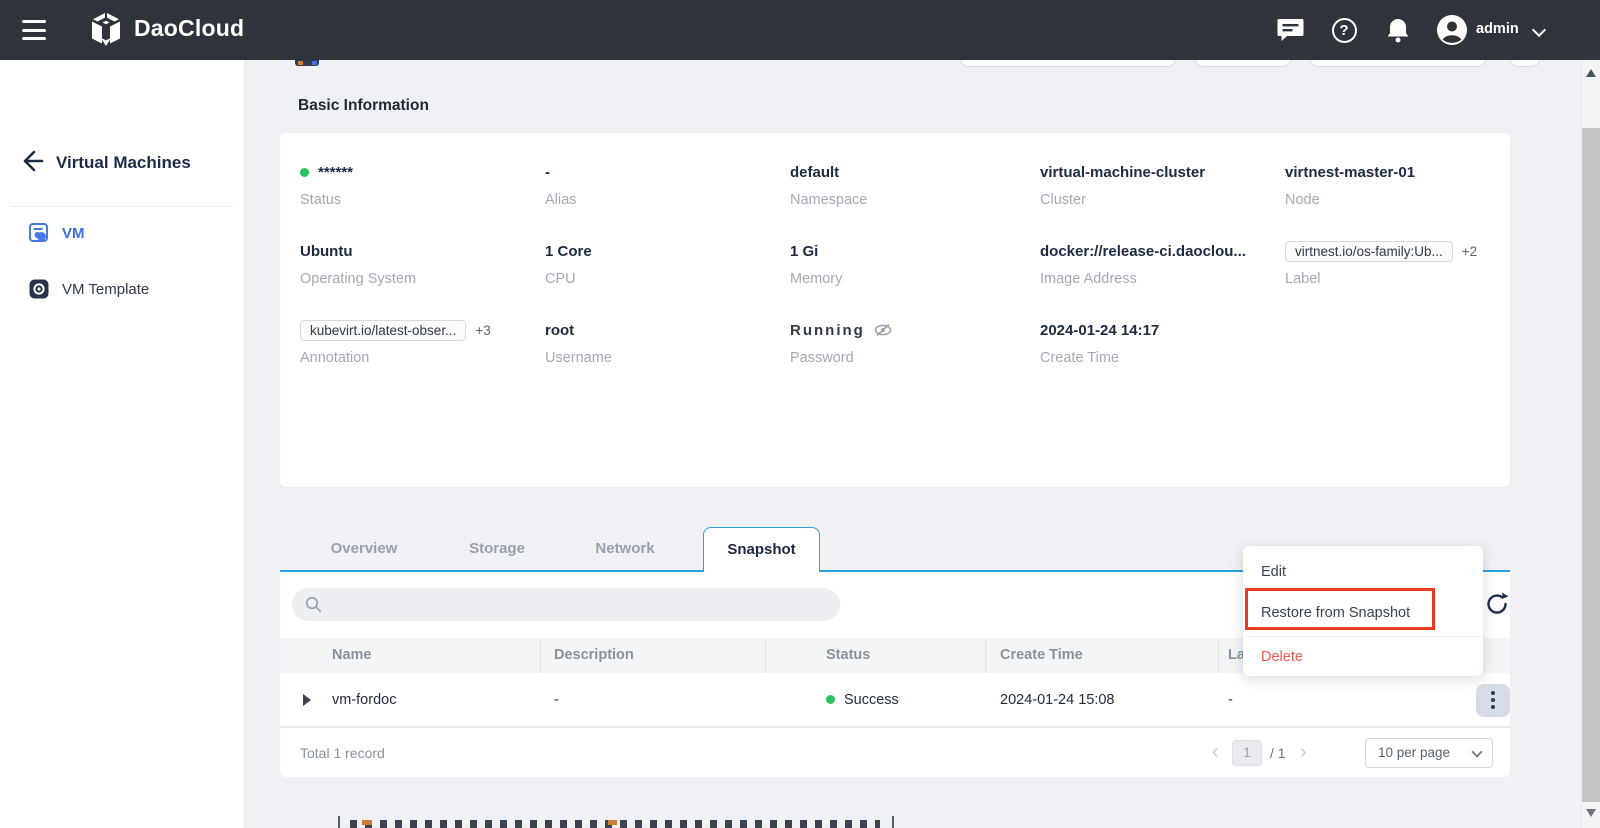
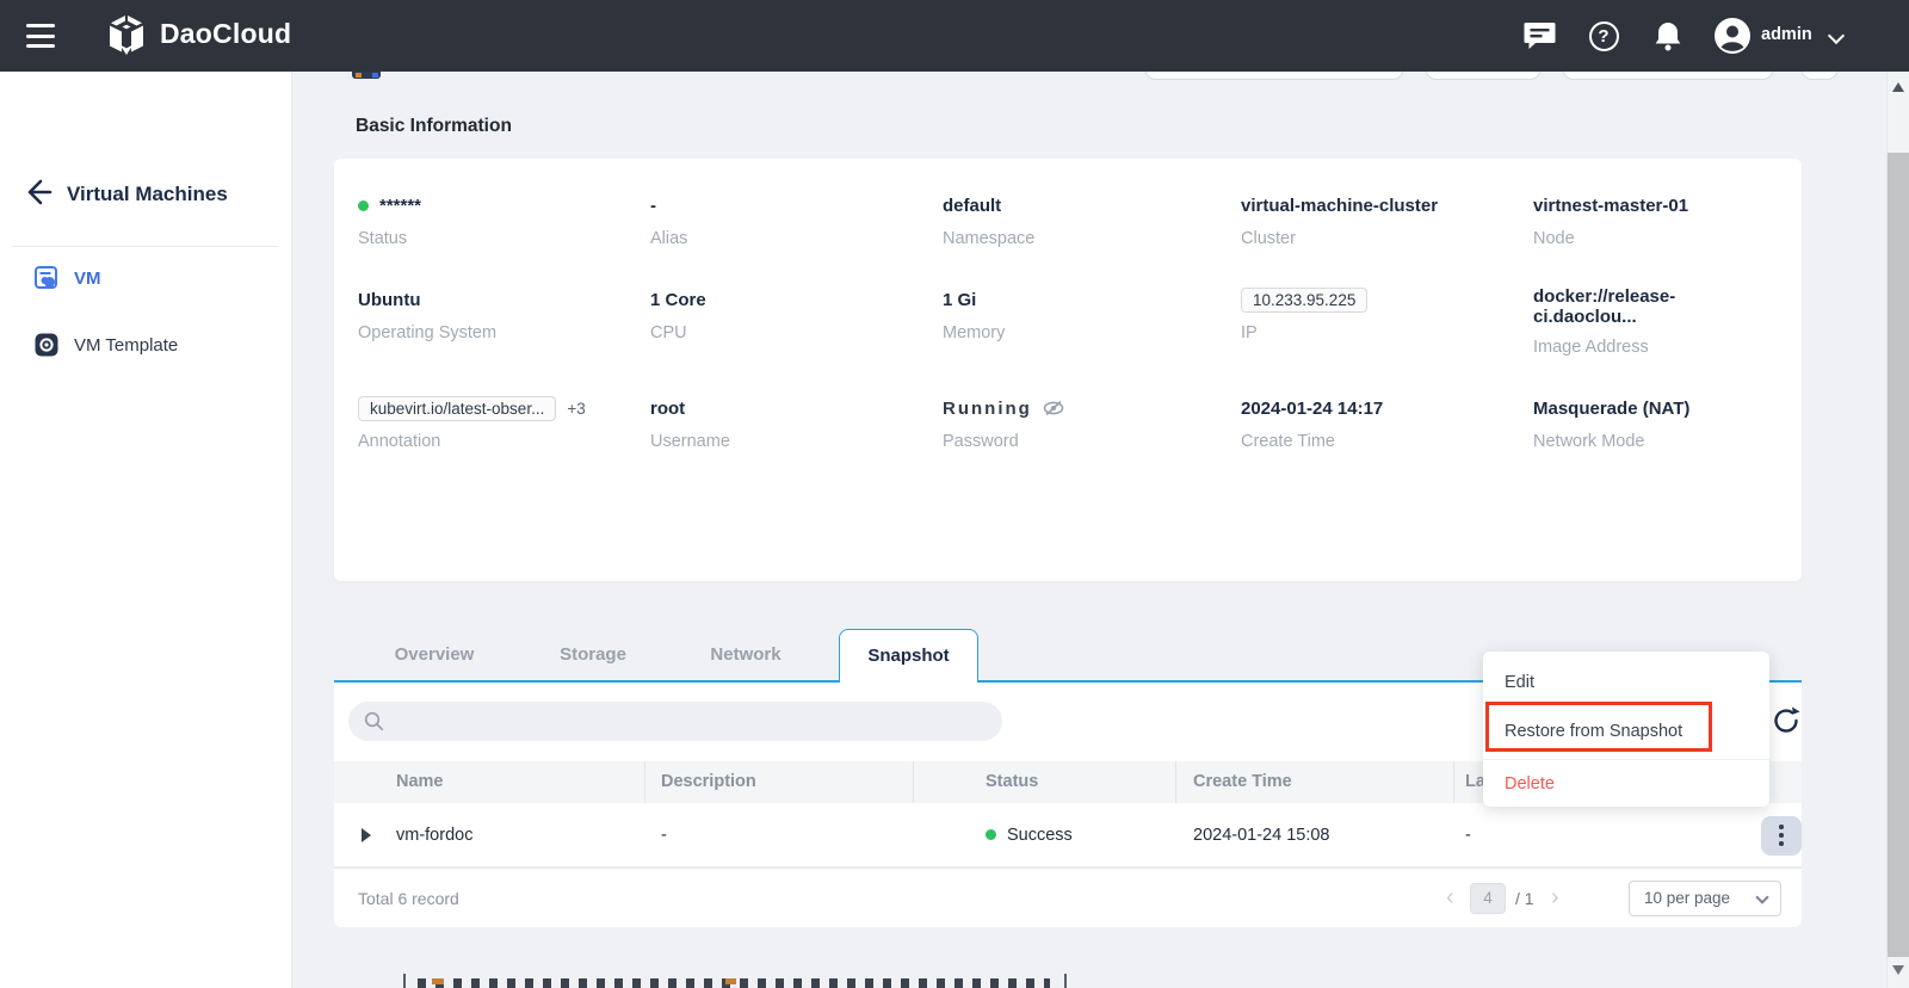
  DaoCloud
  ?
  admin
  Virtual Machines
  VM
  VM Template
  Basic Information
  ******
  Status
  -
  Alias
  default
  Namespace
  virtual-machine-cluster
  Cluster
  virtnest-master-01
  Node
  Ubuntu
  Operating System
  1 Core
  CPU
  1 Gi
  Memory
+ 10.233.95.225
+ IP
  docker://release-ci.daoclou...
  Image Address
- virtnest.io/os-family:Ub...
- +2
- Label
  kubevirt.io/latest-obser...
  +3
  Annotation
  root
  Username
  Running
  Password
  2024-01-24 14:17
  Create Time
+ Masquerade (NAT)
+ Network Mode
  Overview
  Storage
  Network
  Snapshot
  Name
  Description
  Status
  Create Time
  vm-fordoc
  -
  Success
  2024-01-24 15:08
  -
- Total 1 record
+ Total 6 record
  ‹
- 1
+ 4
  / 1
  ›
  10 per page
  Edit
  Restore from Snapshot
  Delete
